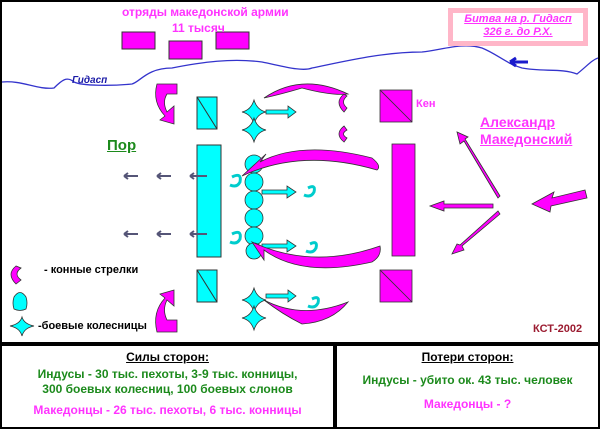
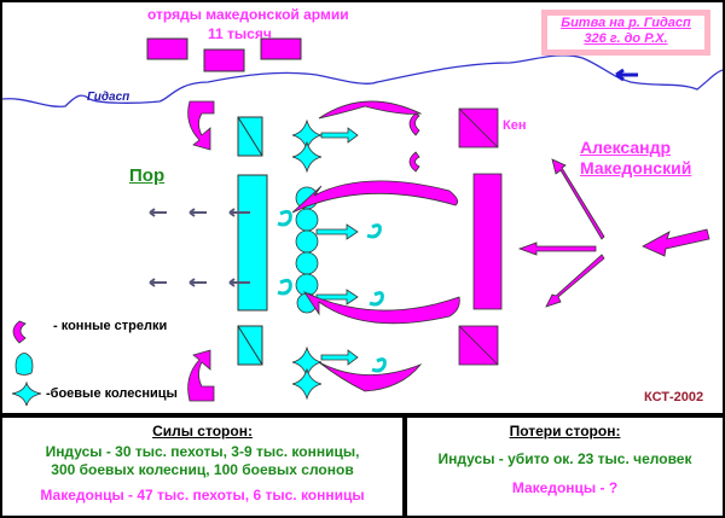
  отряды македонской армии
  11 тысяч
  Битва на р. Гидасп
  326 г. до Р.Х.
  Гидасп
  Кен
  Александр
  Македонский
  Пор
  - конные стрелки
  -боевые колесницы
  КСТ-2002
  Силы сторон:
  Индусы - 30 тыс. пехоты, 3-9 тыс. конницы,
  300 боевых колесниц, 100 боевых слонов
- Македонцы - 26 тыс. пехоты, 6 тыс. конницы
+ Македонцы - 47 тыс. пехоты, 6 тыс. конницы
  Потери сторон:
- Индусы - убито ок. 43 тыс. человек
+ Индусы - убито ок. 23 тыс. человек
  Македонцы - ?
